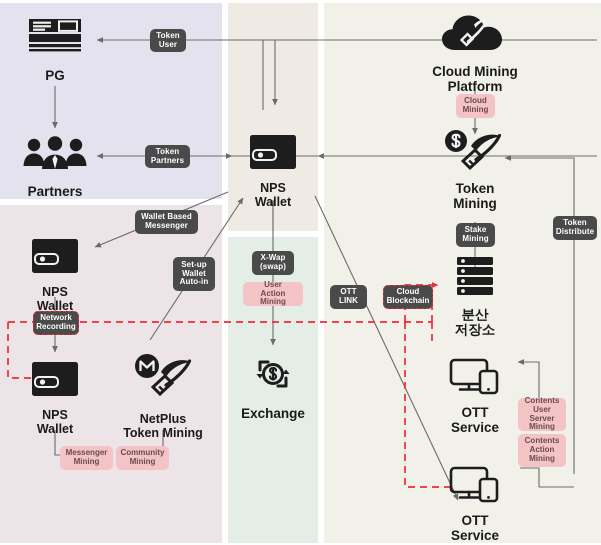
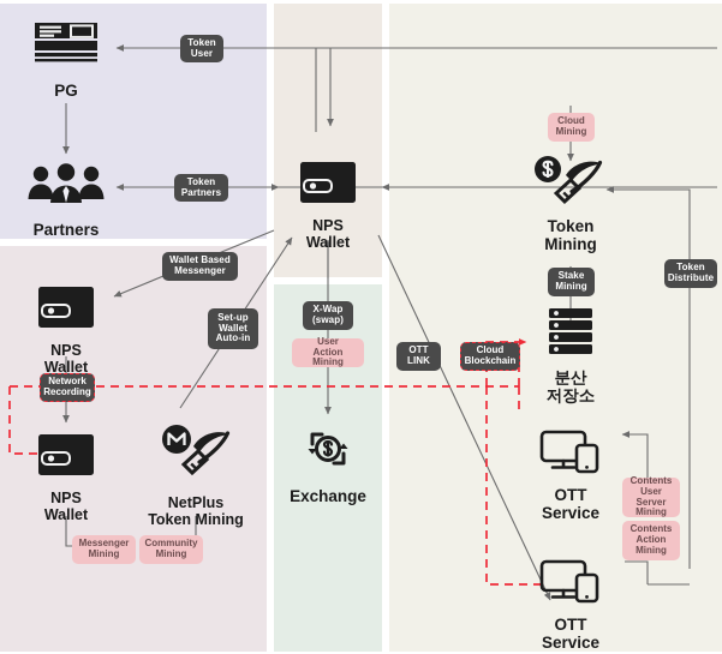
  PG
  Partners
  NPS
  Wallet
  NPS
  Wallet
  NetPlus
  Token Mining
  NPS
  Wallet
  Exchange
- Cloud Mining
- Platform
  Token
  Mining
  분산
  저장소
  OTT
  Service
  OTT
  Service
  Token
  User
  Token
  Partners
  Wallet Based
  Messenger
  Set-up
  Wallet
  Auto-in
  Network
  Recording
  Messenger
  Mining
  Community
  Mining
  X-Wap
  (swap)
  User
  Action Mining
  Cloud
  Mining
  Stake
  Mining
  Token
  Distribute
  OTT
  LINK
  Cloud
  Blockchain
  Contents
  User Server
  Mining
  Contents
  Action
  Mining
